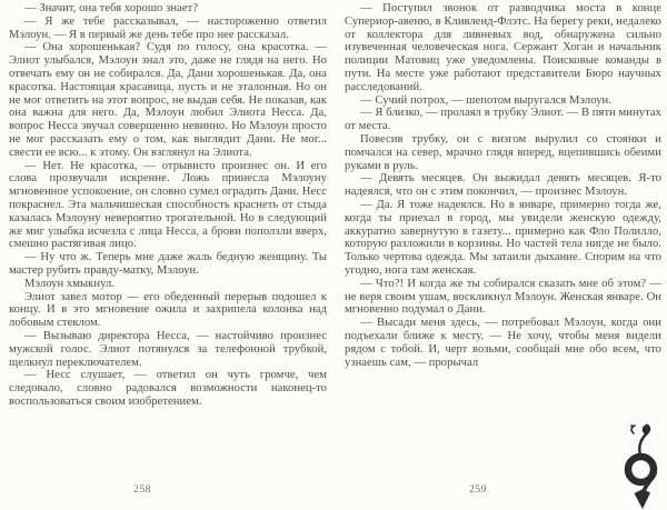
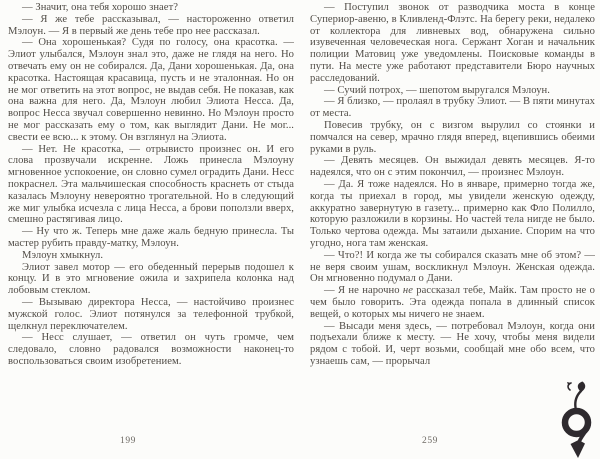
  — Значит, она тебя хорошо знает?
  — Я же тебе рассказывал, — настороженно ответил Мэлоун. — Я в первый же день тебе про нее рассказал.
  — Она хорошенькая? Судя по голосу, она красотка. — Элиот улыбался, Мэлоун знал это, даже не глядя на него. Но отвечать ему он не собирался. Да, Дани хорошенькая. Да, она красотка. Настоящая красавица, пусть и не эталонная. Но он не мог ответить на этот вопрос, не выдав себя. Не показав, как она важна для него. Да, Мэлоун любил Элиота Несса. Да, вопрос Несса звучал совершенно невинно. Но Мэлоун просто не мог рассказать ему о том, как выглядит Дани. Не мог... свести ее всю... к этому. Он взглянул на Элиота.
  — Нет. Не красотка, — отрывисто произнес он. И его слова прозвучали искренне. Ложь принесла Мэлоуну мгновенное успокоение, он словно сумел оградить Дани. Несс покраснел. Эта мальчишеская способность краснеть от стыда казалась Мэлоуну невероятно трогательной. Но в следующий же миг улыбка исчезла с лица Несса, а брови поползли вверх, смешно растягивая лицо.
- — Ну что ж. Теперь мне даже жаль бедную женщину. Ты мастер рубить правду-матку, Мэлоун.
+ — Ну что ж. Теперь мне даже жаль бедную принесла. Ты мастер рубить правду-матку, Мэлоун.
  Мэлоун хмыкнул.
  Элиот завел мотор — его обеденный перерыв подошел к концу. И в это мгновение ожила и захрипела колонка над лобовым стеклом.
  — Вызываю директора Несса, — настойчиво произнес мужской голос. Элиот потянулся за телефонной трубкой, щелкнул переключателем.
  — Несс слушает, — ответил он чуть громче, чем следовало, словно радовался возможности наконец-то воспользоваться своим изобретением.
- 258
+ 199
  — Поступил звонок от разводчика моста в конце Супериор-авеню, в Кливленд-Флэтс. На берегу реки, недалеко от коллектора для ливневых вод, обнаружена сильно изувеченная человеческая нога. Сержант Хоган и начальник полиции Матовиц уже уведомлены. Поисковые команды в пути. На месте уже работают представители Бюро научных расследований.
  — Сучий потрох, — шепотом выругался Мэлоун.
  — Я близко, — пролаял в трубку Элиот. — В пяти минутах от места.
  Повесив трубку, он с визгом вырулил со стоянки и помчался на север, мрачно глядя вперед, вцепившись обеими руками в руль.
  — Девять месяцев. Он выжидал девять месяцев. Я-то надеялся, что он с этим покончил, — произнес Мэлоун.
  — Да. Я тоже надеялся. Но в январе, примерно тогда же, когда ты приехал в город, мы увидели женскую одежду, аккуратно завернутую в газету... примерно как Фло Полилло, которую разложили в корзины. Но частей тела нигде не было. Только чертова одежда. Мы затаили дыхание. Спорим на что угодно, нога там женская.
- — Что?! И когда же ты собирался сказать мне об этом? — не веря своим ушам, воскликнул Мэлоун. Женская январе. Он мгновенно подумал о Дани.
+ — Что?! И когда же ты собирался сказать мне об этом? — не веря своим ушам, воскликнул Мэлоун. Женская одежда. Он мгновенно подумал о Дани.
+ — Я не нарочно не рассказал тебе, Майк. Там просто не о чем было говорить. Эта одежда попала в длинный список вещей, о которых мы ничего не знаем.
  — Высади меня здесь, — потребовал Мэлоун, когда они подъехали ближе к месту. — Не хочу, чтобы меня видели рядом с тобой. И, черт возьми, сообщай мне обо всем, что узнаешь сам, — прорычал
  259
